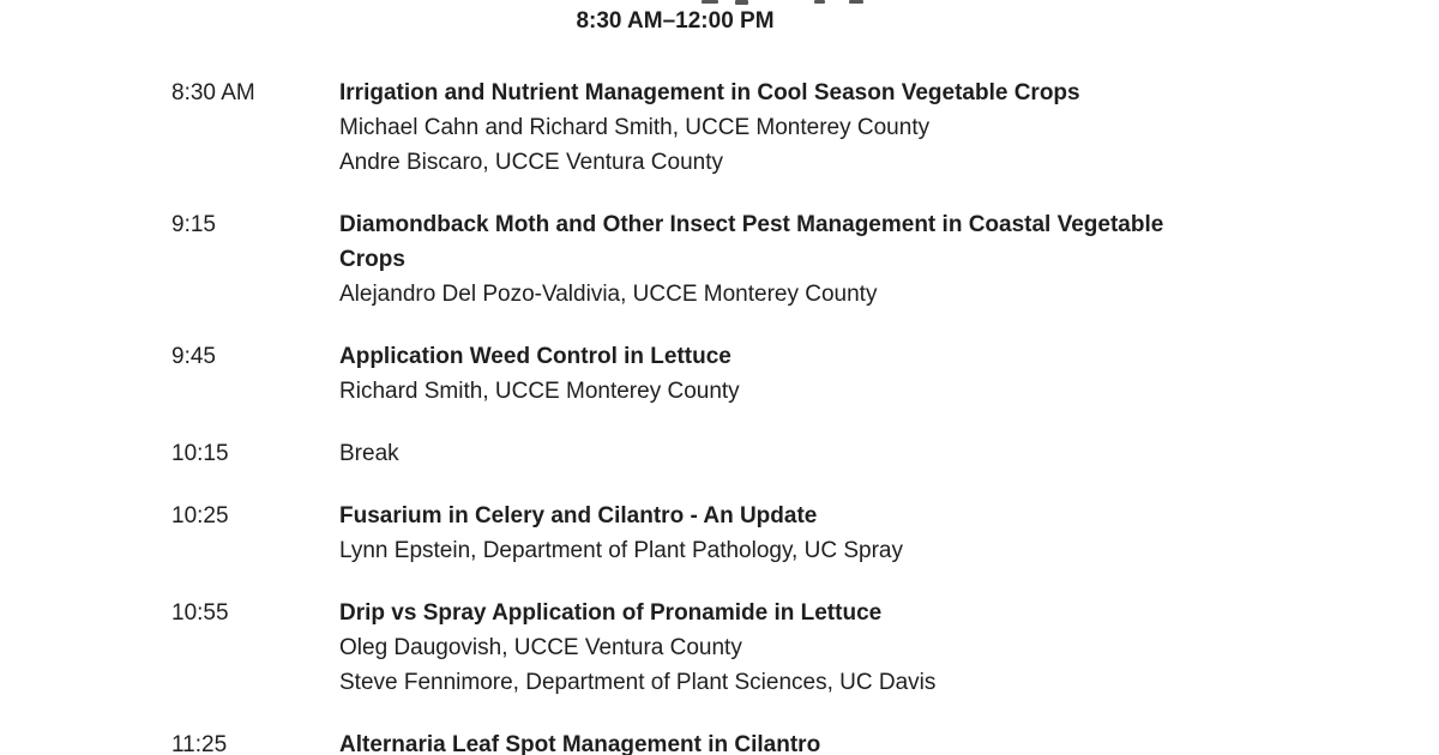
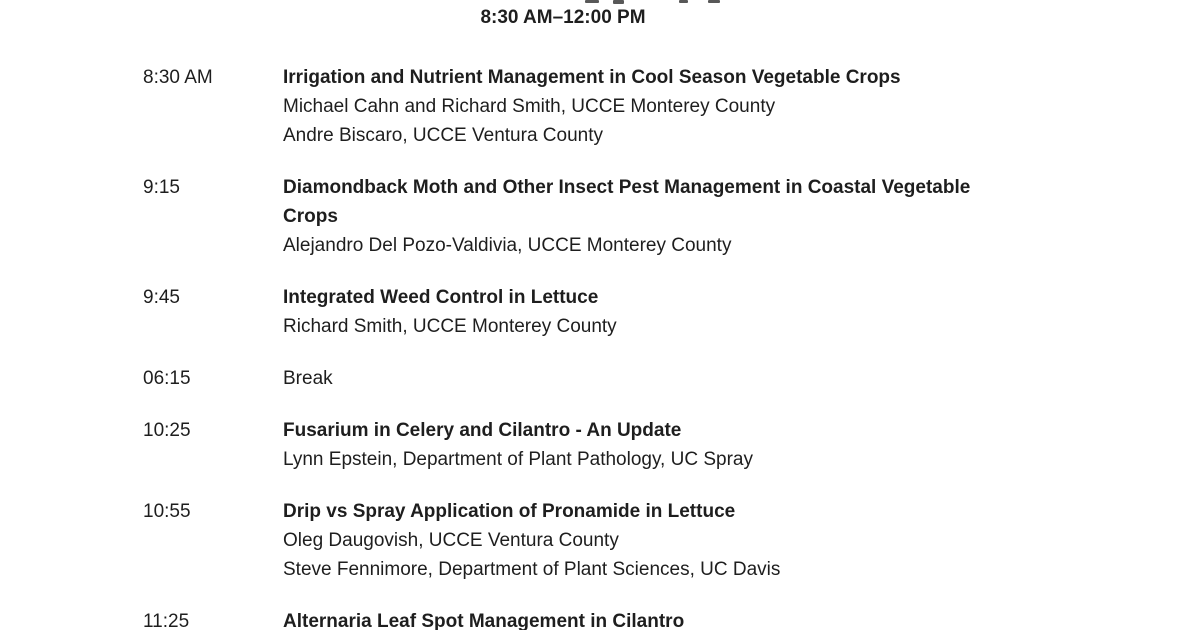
  8:30 AM–12:00 PM
  8:30 AM
  Irrigation and Nutrient Management in Cool Season Vegetable Crops
  Michael Cahn and Richard Smith, UCCE Monterey County
  Andre Biscaro, UCCE Ventura County
  9:15
  Diamondback Moth and Other Insect Pest Management in Coastal Vegetable
  Crops
  Alejandro Del Pozo-Valdivia, UCCE Monterey County
  9:45
- Application Weed Control in Lettuce
+ Integrated Weed Control in Lettuce
  Richard Smith, UCCE Monterey County
- 10:15
+ 06:15
  Break
  10:25
  Fusarium in Celery and Cilantro - An Update
  Lynn Epstein, Department of Plant Pathology, UC Spray
  10:55
  Drip vs Spray Application of Pronamide in Lettuce
  Oleg Daugovish, UCCE Ventura County
  Steve Fennimore, Department of Plant Sciences, UC Davis
  11:25
  Alternaria Leaf Spot Management in Cilantro
